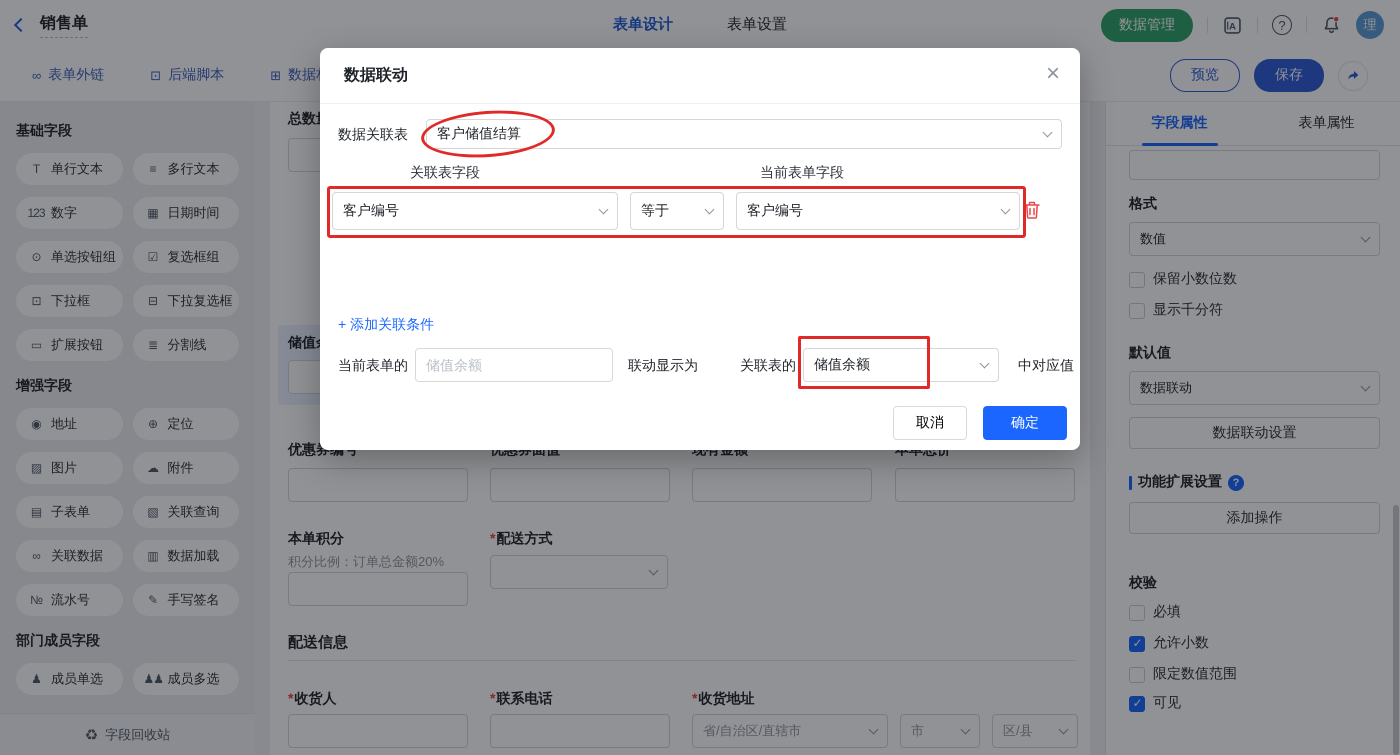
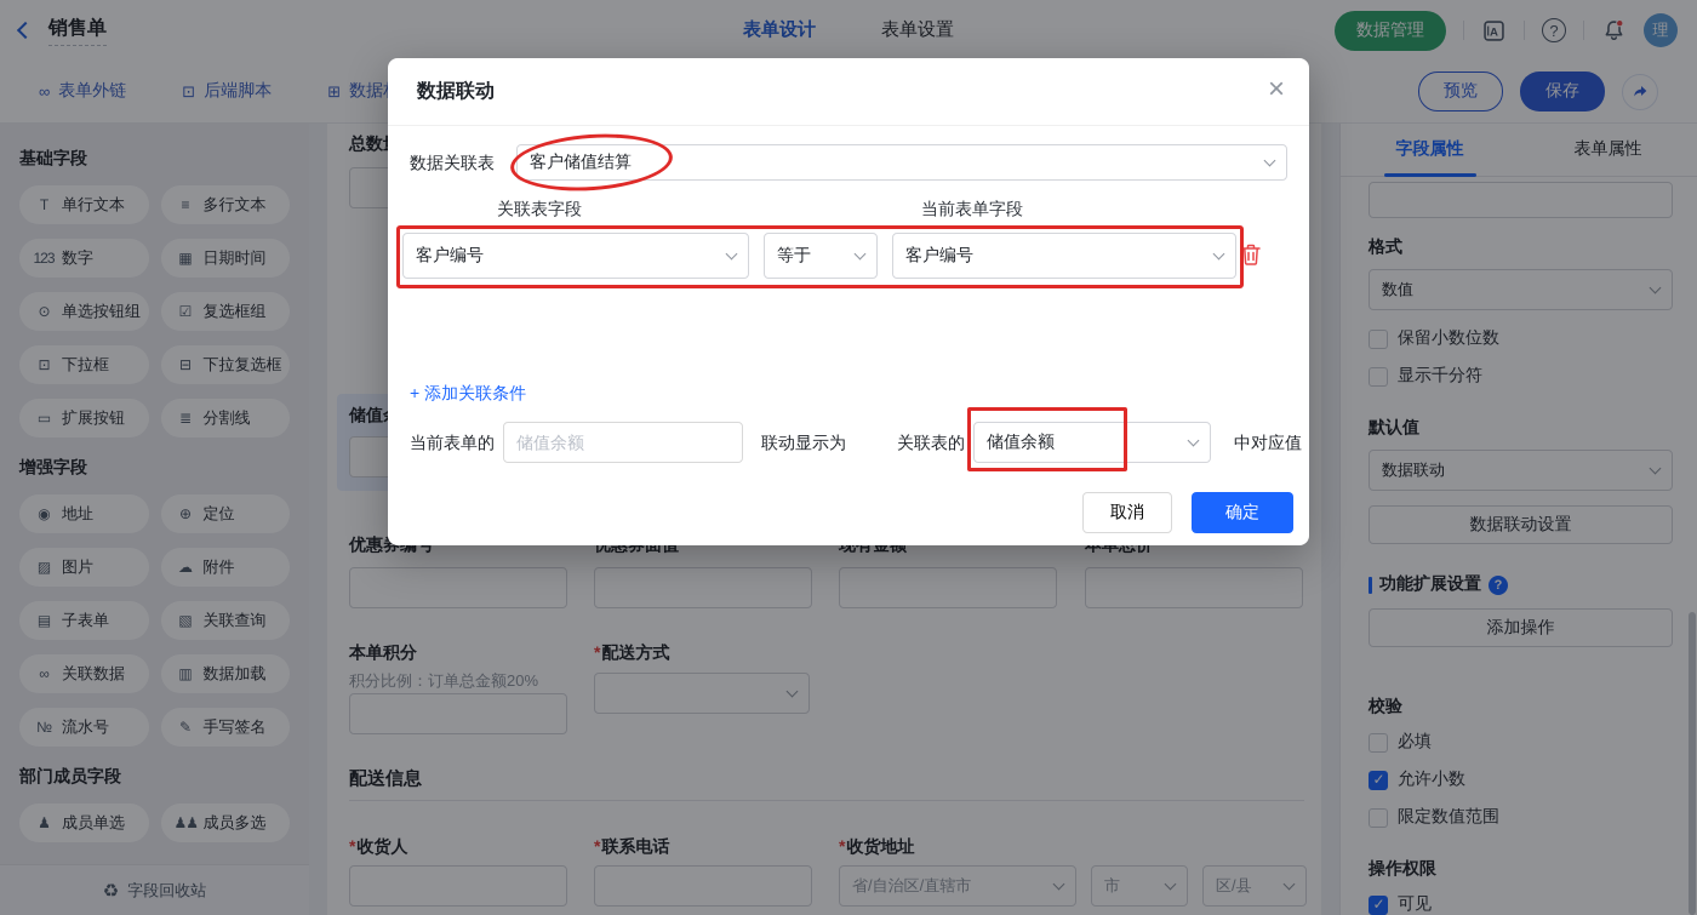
  销售单
  表单设计
  表单设置
  数据管理
  A
  ?
  理
  ∞
  表单外链
  ⊡
  后端脚本
  ⊞
  预览
  保存
  基础字段
  T
  单行文本
  ≡
  多行文本
  123
  数字
  ▦
  日期时间
  ⊙
  单选按钮组
  ☑
  复选框组
  ⊡
  下拉框
  ⊟
  下拉复选框
  ▭
  扩展按钮
  ≣
  分割线
  增强字段
  ◉
  地址
  ⊕
  定位
  ▨
  图片
  ☁
  附件
  ▤
  子表单
  ▧
  关联查询
  ∞
  关联数据
  ▥
  数据加载
  №
  流水号
  ✎
  手写签名
  部门成员字段
  ♟
  成员单选
  ♟♟
  成员多选
  ♻
  字段回收站
  本单积分
  积分比例：订单总金额20%
  *配送方式
  配送信息
  *收货人
  *联系电话
  *收货地址
  省/自治区/直辖市
  市
  区/县
  字段属性
  表单属性
  格式
  数值
  保留小数位数
  显示千分符
  默认值
  数据联动
  数据联动设置
  功能扩展设置
  ?
  添加操作
  校验
  必填
  允许小数
  限定数值范围
+ 操作权限
  可见
  数据联动
  ×
  数据关联表
  客户储值结算
  关联表字段
  当前表单字段
  客户编号
  等于
  客户编号
  + 添加关联条件
  当前表单的
  储值余额
  联动显示为
  关联表的
  储值余额
  中对应值
  取消
  确定
